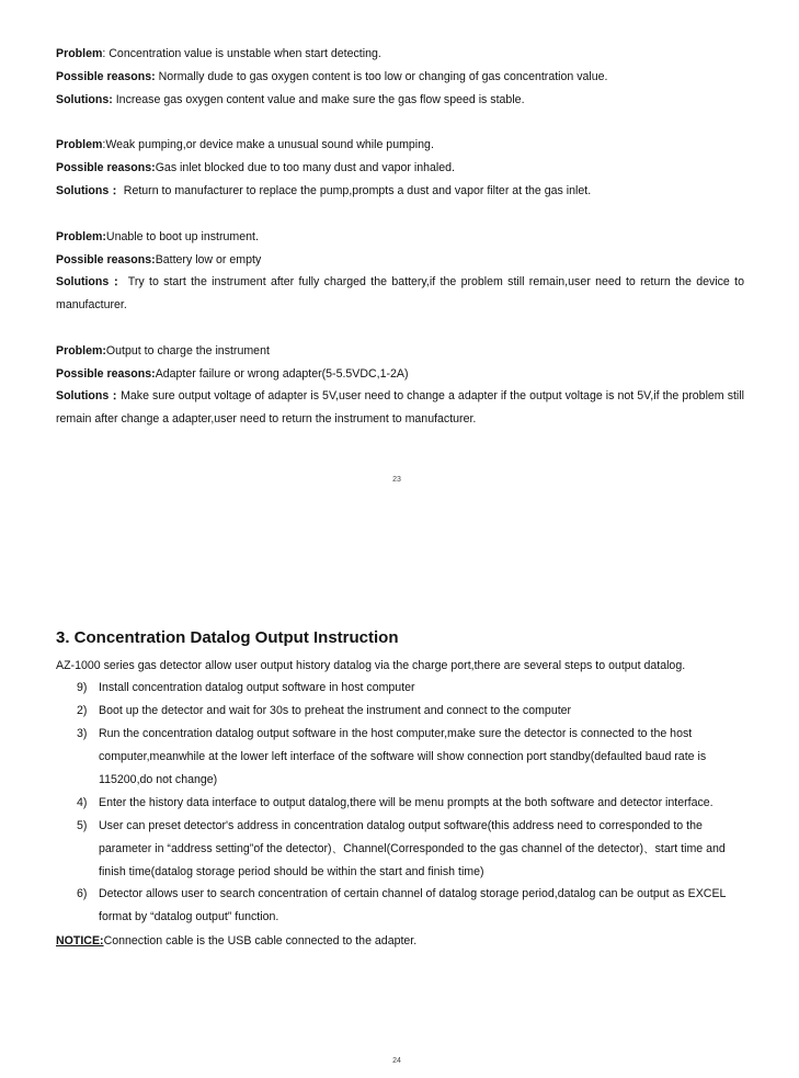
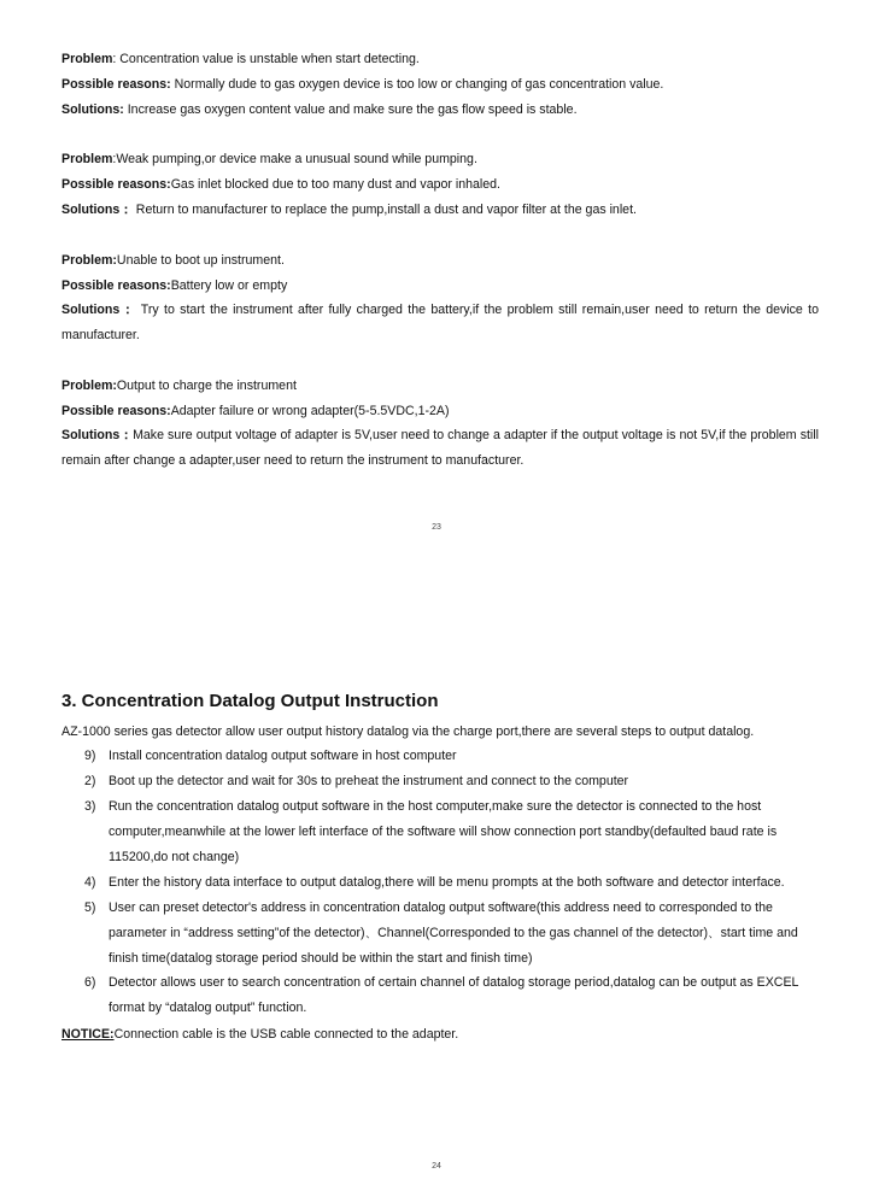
  Problem: Concentration value is unstable when start detecting.
- Possible reasons: Normally dude to gas oxygen content is too low or changing of gas concentration value.
+ Possible reasons: Normally dude to gas oxygen device is too low or changing of gas concentration value.
  Solutions: Increase gas oxygen content value and make sure the gas flow speed is stable.
  Problem:Weak pumping,or device make a unusual sound while pumping.
  Possible reasons:Gas inlet blocked due to too many dust and vapor inhaled.
- Solutions： Return to manufacturer to replace the pump,prompts a dust and vapor filter at the gas inlet.
+ Solutions： Return to manufacturer to replace the pump,install a dust and vapor filter at the gas inlet.
  Problem:Unable to boot up instrument.
  Possible reasons:Battery low or empty
  Solutions： Try to start the instrument after fully charged the battery,if the problem still remain,user need to return the device to manufacturer.
  Problem:Output to charge the instrument
  Possible reasons:Adapter failure or wrong adapter(5-5.5VDC,1-2A)
  Solutions：Make sure output voltage of adapter is 5V,user need to change a adapter if the output voltage is not 5V,if the problem still remain after change a adapter,user need to return the instrument to manufacturer.
  3. Concentration Datalog Output Instruction
  AZ-1000 series gas detector allow user output history datalog via the charge port,there are several steps to output datalog.
  9)
  Install concentration datalog output software in host computer
  2)
  Boot up the detector and wait for 30s to preheat the instrument and connect to the computer
  3)
  Run the concentration datalog output software in the host computer,make sure the detector is connected to the host computer,meanwhile at the lower left interface of the software will show connection port standby(defaulted baud rate is 115200,do not change)
  4)
  Enter the history data interface to output datalog,there will be menu prompts at the both software and detector interface.
  5)
  User can preset detector's address in concentration datalog output software(this address need to corresponded to the parameter in “address setting”of the detector)、Channel(Corresponded to the gas channel of the detector)、start time and finish time(datalog storage period should be within the start and finish time)
  6)
  Detector allows user to search concentration of certain channel of datalog storage period,datalog can be output as EXCEL format by “datalog output” function.
  NOTICE:Connection cable is the USB cable connected to the adapter.
